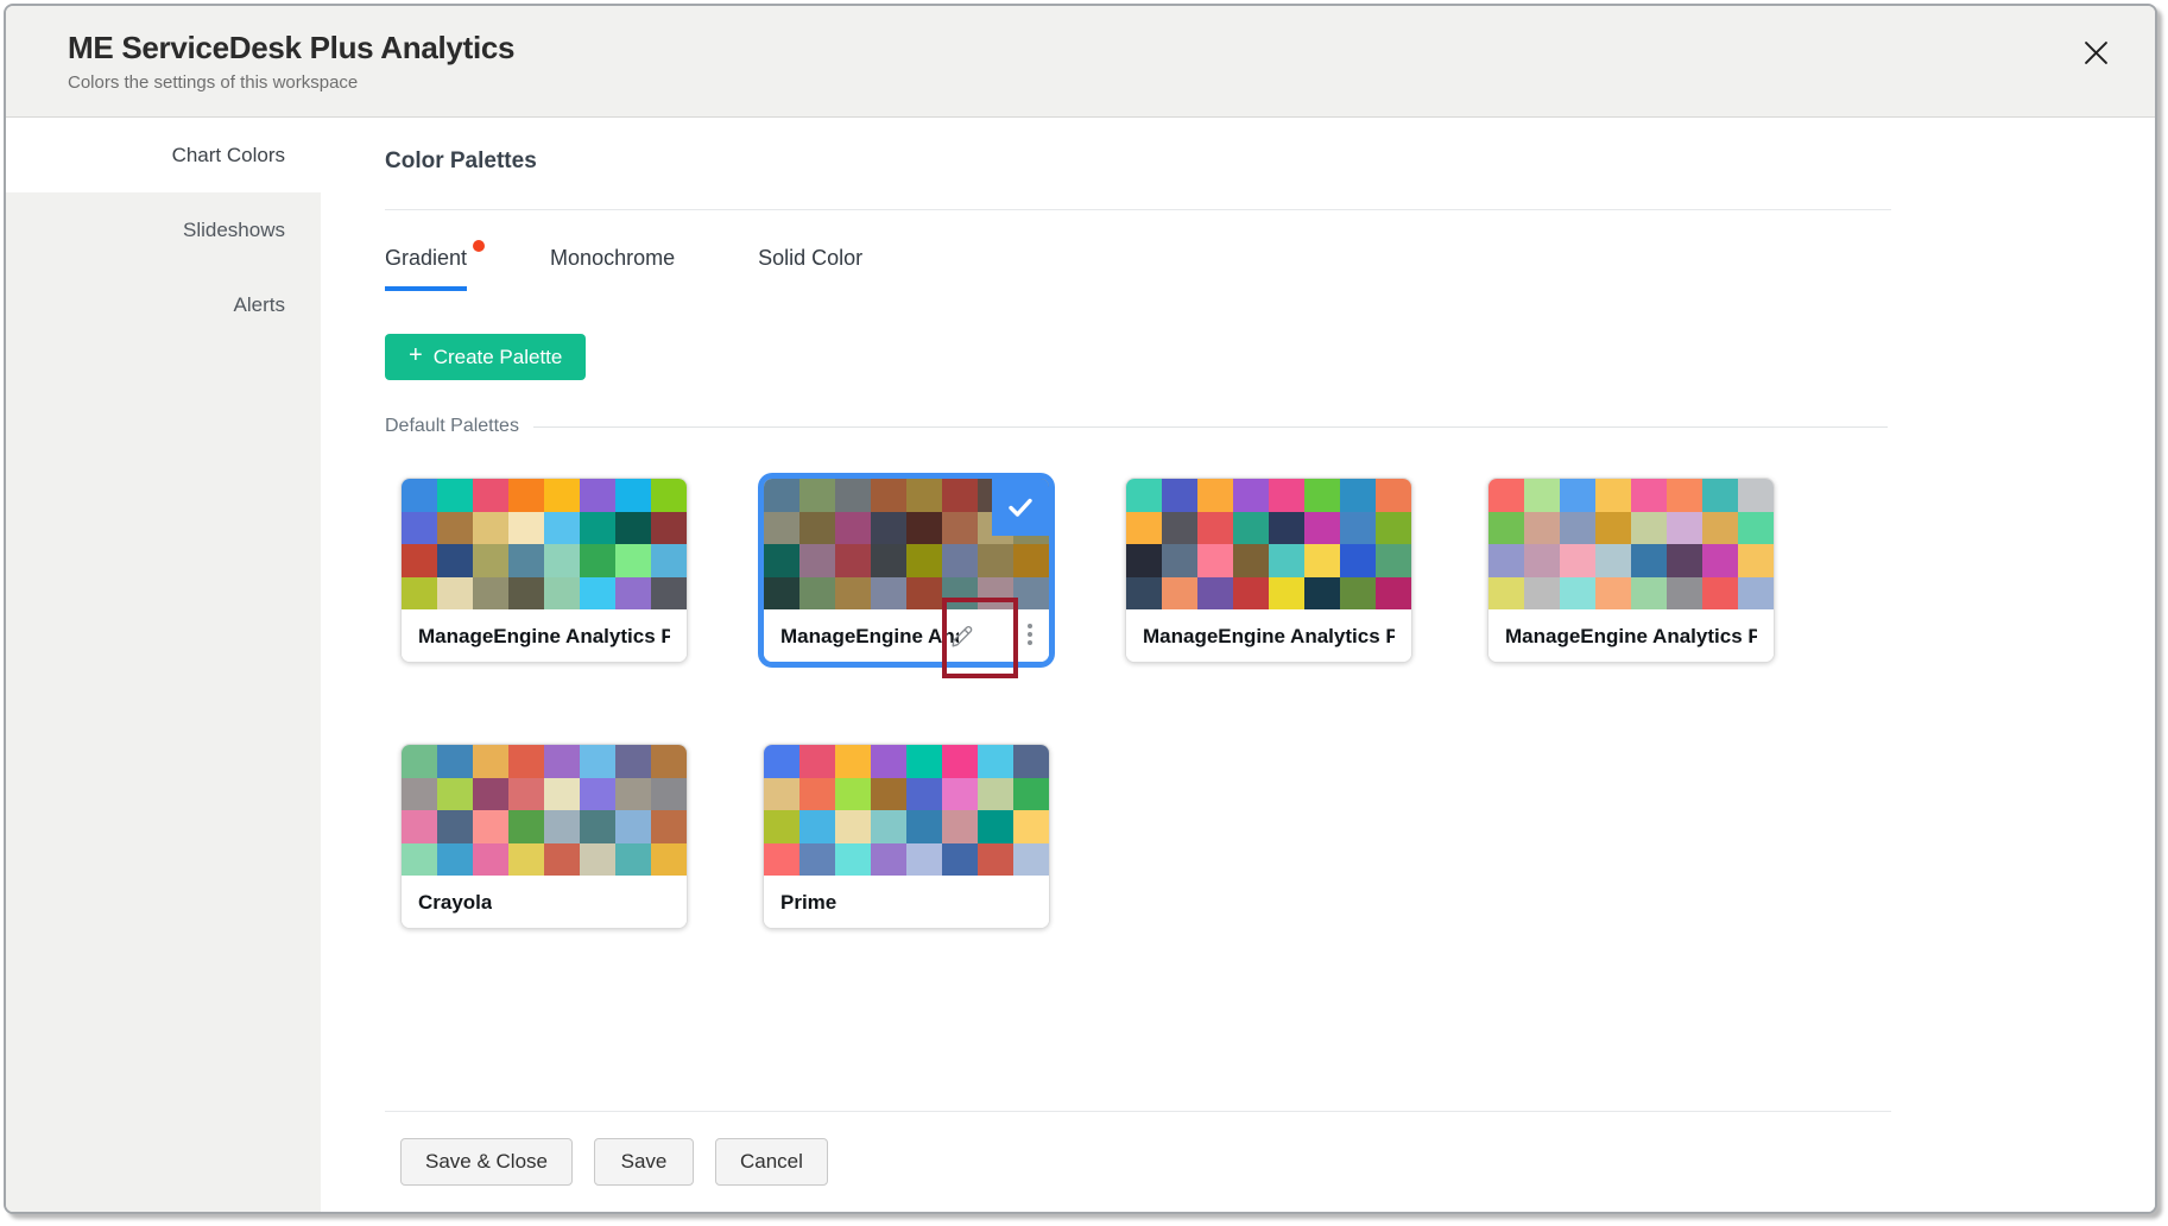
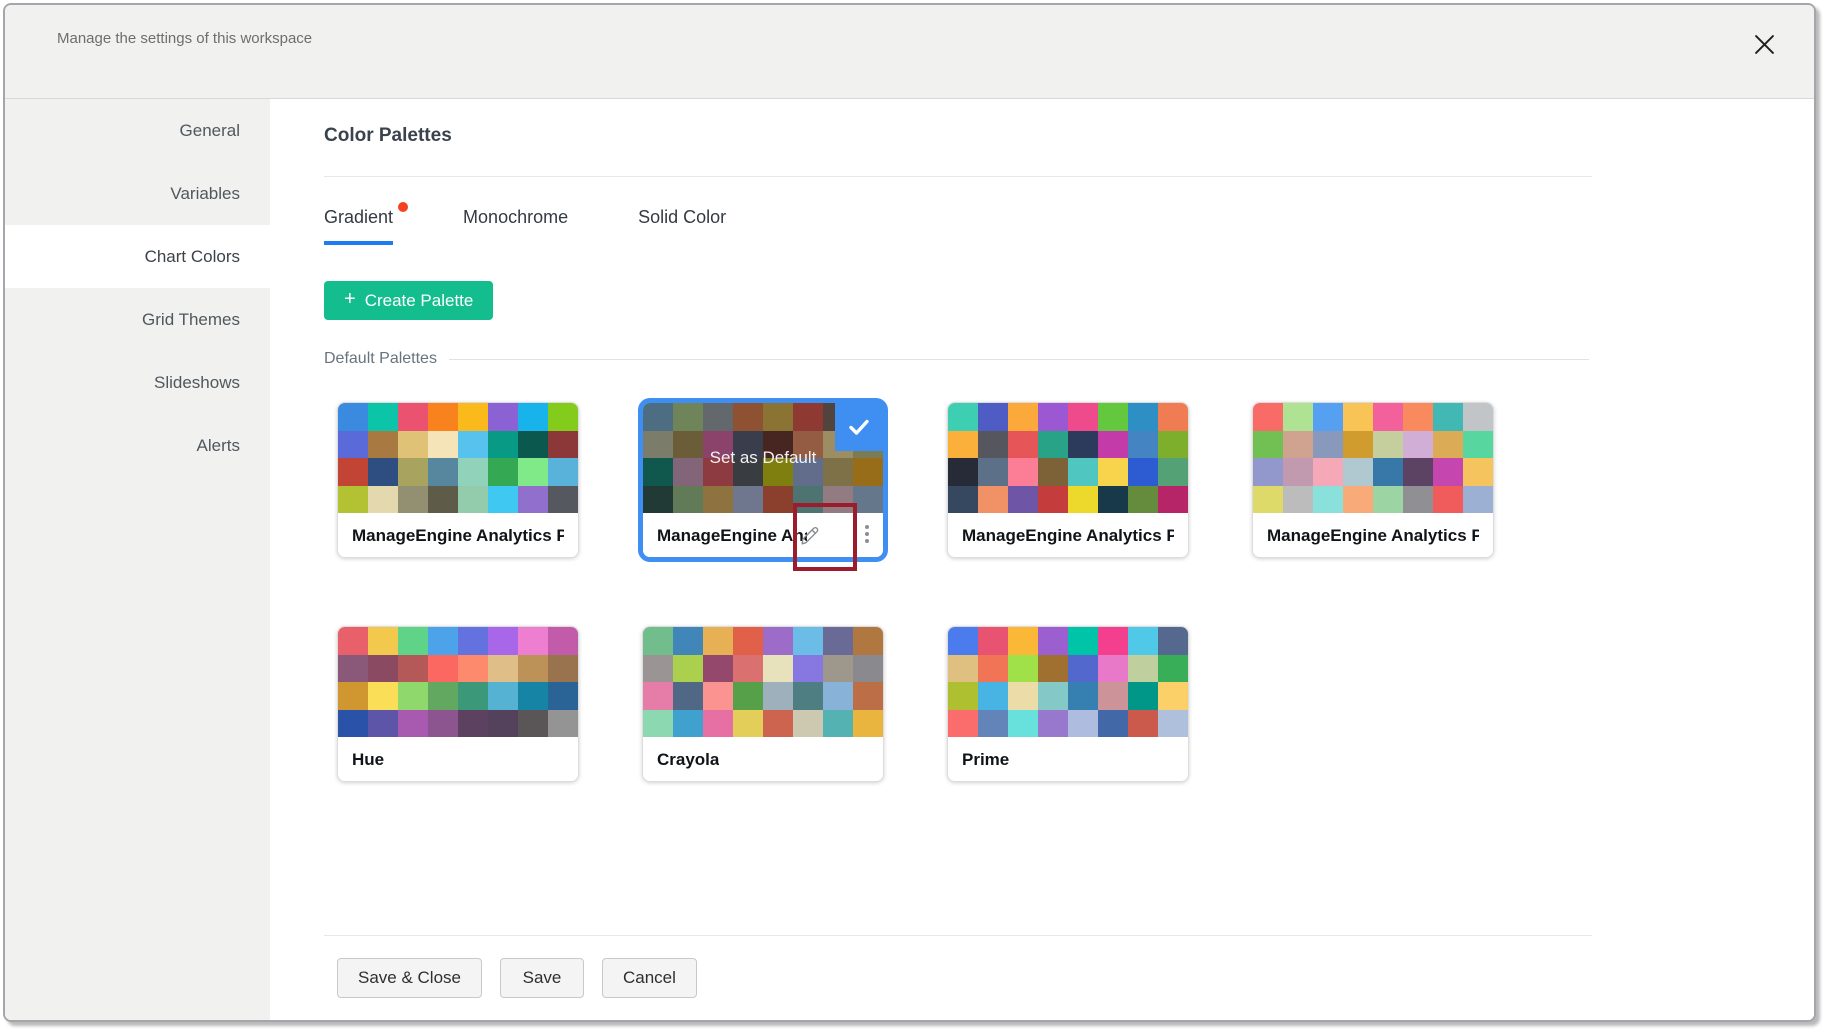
- ME ServiceDesk Plus Analytics
- Colors the settings of this workspace
+ Manage the settings of this workspace
+ General
+ Variables
  Chart Colors
+ Grid Themes
  Slideshows
  Alerts
  Color Palettes
  Gradient
  Monochrome
  Solid Color
  +
  Create Palette
  Default Palettes
  ManageEngine Analytics P
+ Set as Default
  ManageEngine Analytics P
  ManageEngine Analytics P
+ Hue
  Crayola
  Prime
  Save & Close
  Save
  Cancel
